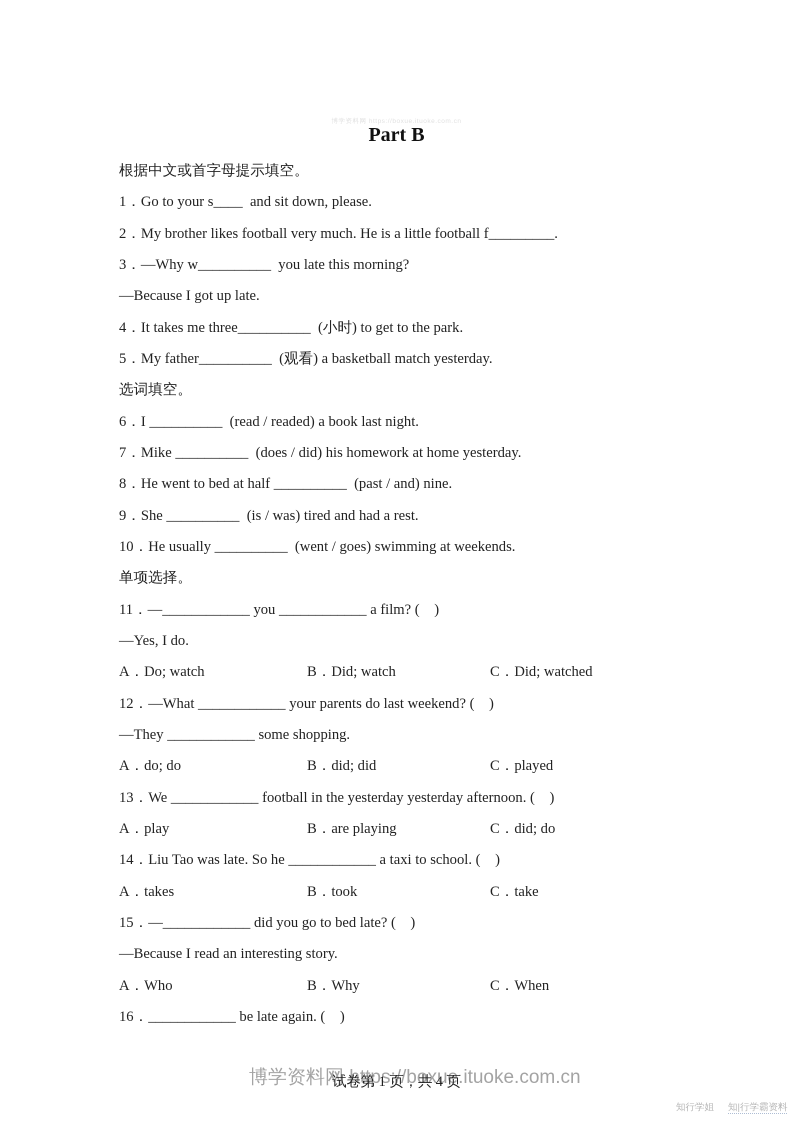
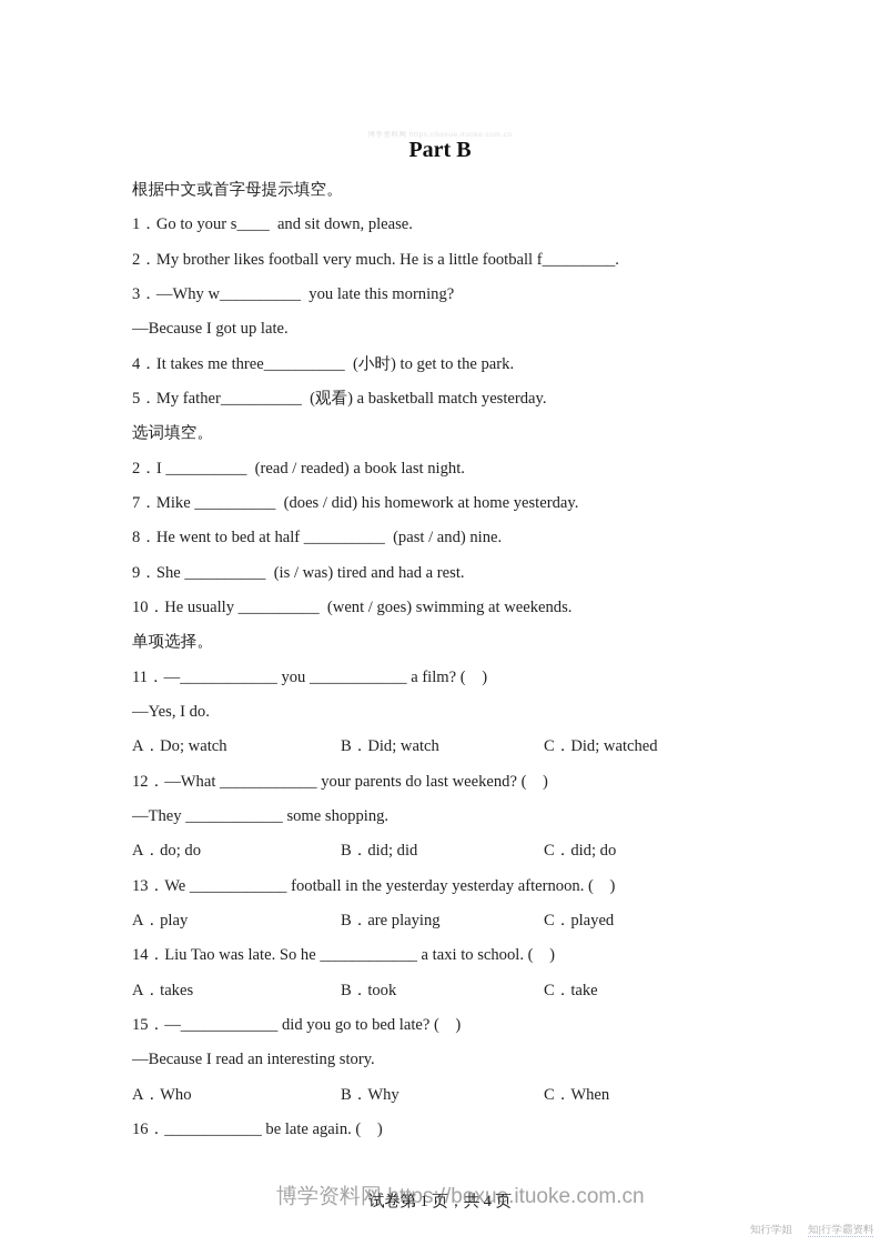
  Part B
  根据中文或首字母提示填空。
  1．Go to your s____ and sit down, please.
  2．My brother likes football very much. He is a little football f_________.
  3．—Why w__________ you late this morning?
  —Because I got up late.
  4．It takes me three__________ (小时) to get to the park.
  5．My father__________ (观看) a basketball match yesterday.
  选词填空。
- 6．I __________ (read / readed) a book last night.
+ 2．I __________ (read / readed) a book last night.
  7．Mike __________ (does / did) his homework at home yesterday.
  8．He went to bed at half __________ (past / and) nine.
  9．She __________ (is / was) tired and had a rest.
  10．He usually __________ (went / goes) swimming at weekends.
  单项选择。
  11．—____________ you ____________ a film? ( )
  —Yes, I do.
  A．Do; watch
  B．Did; watch
  C．Did; watched
  12．—What ____________ your parents do last weekend? ( )
  —They ____________ some shopping.
  A．do; do
  B．did; did
- C．played
+ C．did; do
  13．We ____________ football in the yesterday yesterday afternoon. ( )
  A．play
  B．are playing
- C．did; do
+ C．played
  14．Liu Tao was late. So he ____________ a taxi to school. ( )
  A．takes
  B．took
  C．take
  15．—____________ did you go to bed late? ( )
  —Because I read an interesting story.
  A．Who
  B．Why
  C．When
  16．____________ be late again. ( )
  博学资料网 https://boxue.ituoke.com.cn
  试卷第 1 页，共 4 页
  知行学姐 知|行学霸资料
